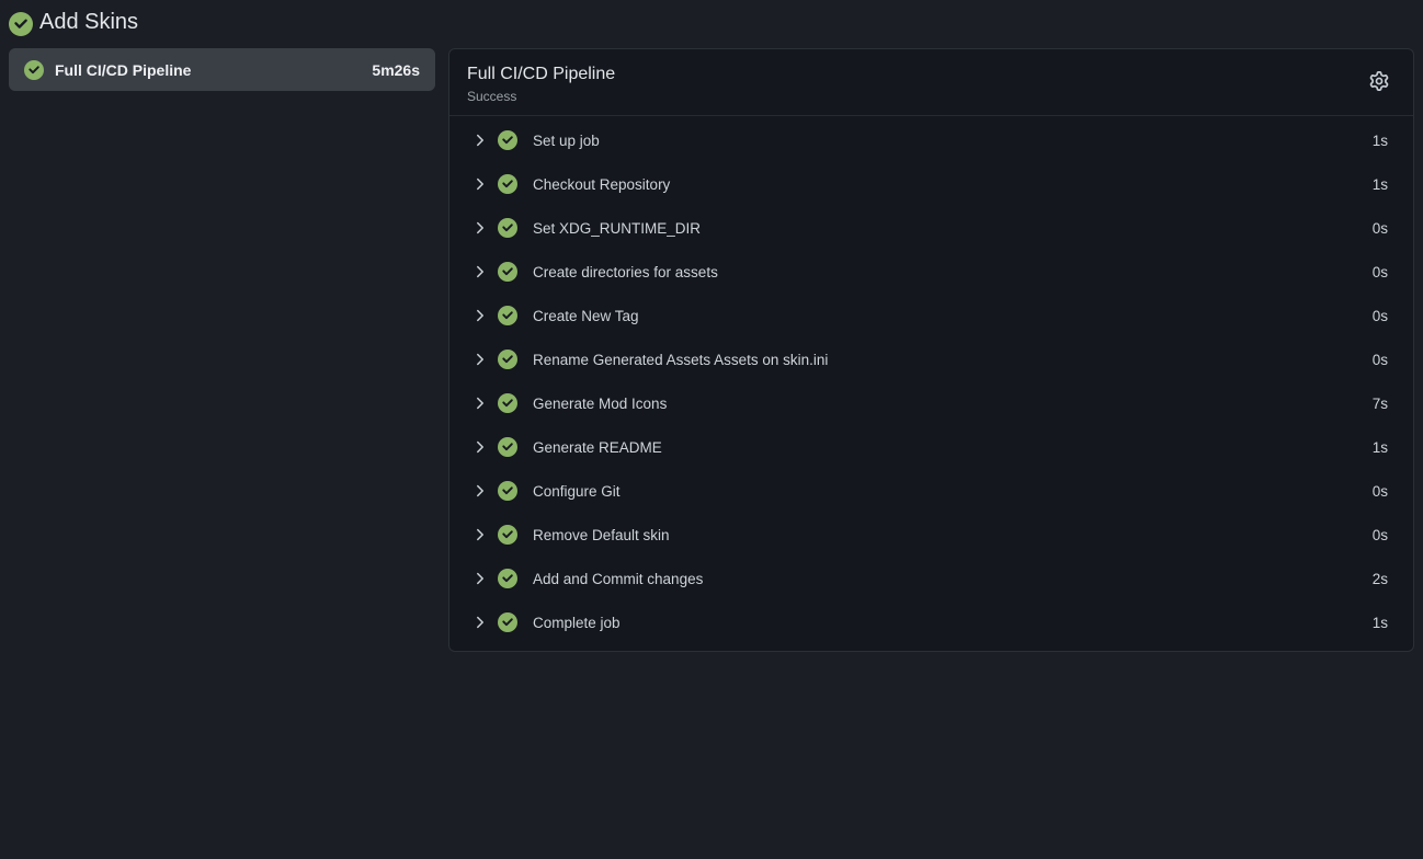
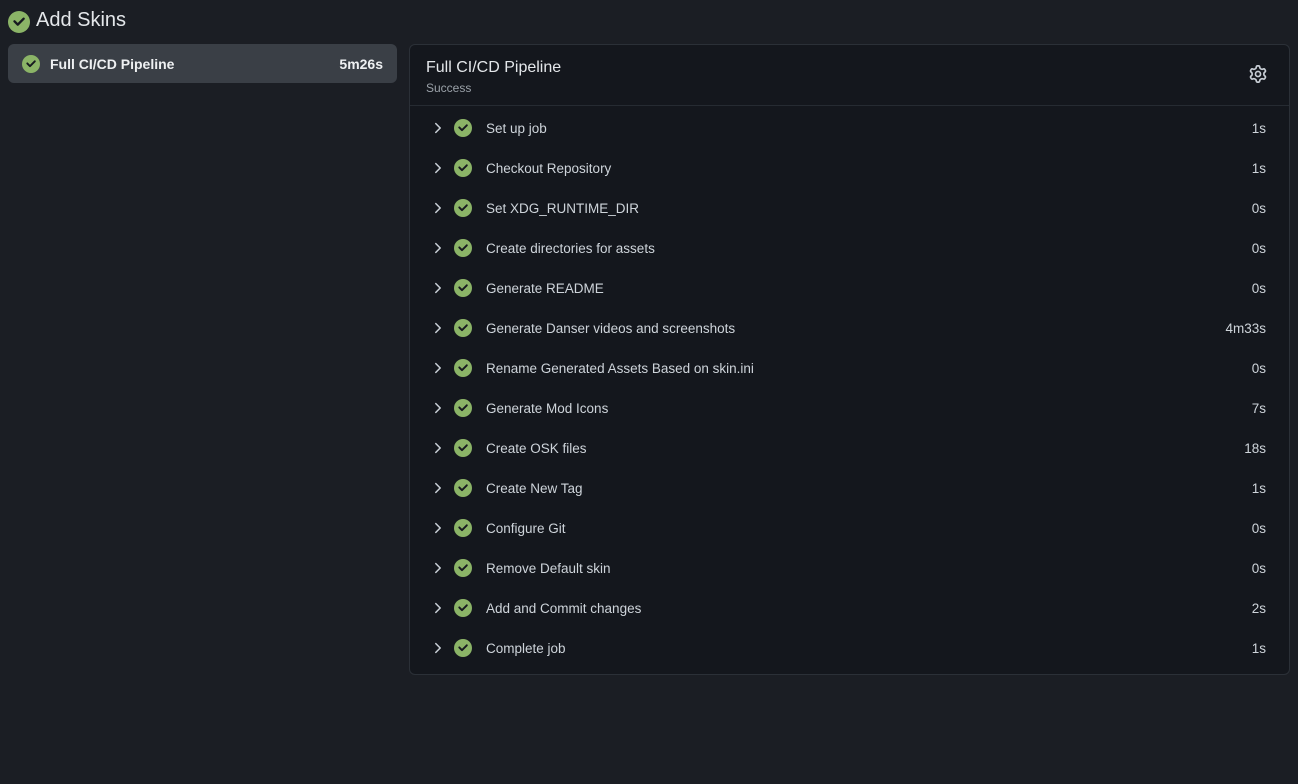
  Add Skins
  Full CI/CD Pipeline
  5m26s
  Full CI/CD Pipeline
  Success
  Set up job
  1s
  Checkout Repository
  1s
  Set XDG_RUNTIME_DIR
  0s
  Create directories for assets
  0s
- Create New Tag
+ Generate README
  0s
+ Generate Danser videos and screenshots
+ 4m33s
- Rename Generated Assets Assets on skin.ini
+ Rename Generated Assets Based on skin.ini
  0s
  Generate Mod Icons
  7s
+ Create OSK files
+ 18s
- Generate README
+ Create New Tag
  1s
  Configure Git
  0s
  Remove Default skin
  0s
  Add and Commit changes
  2s
  Complete job
  1s
